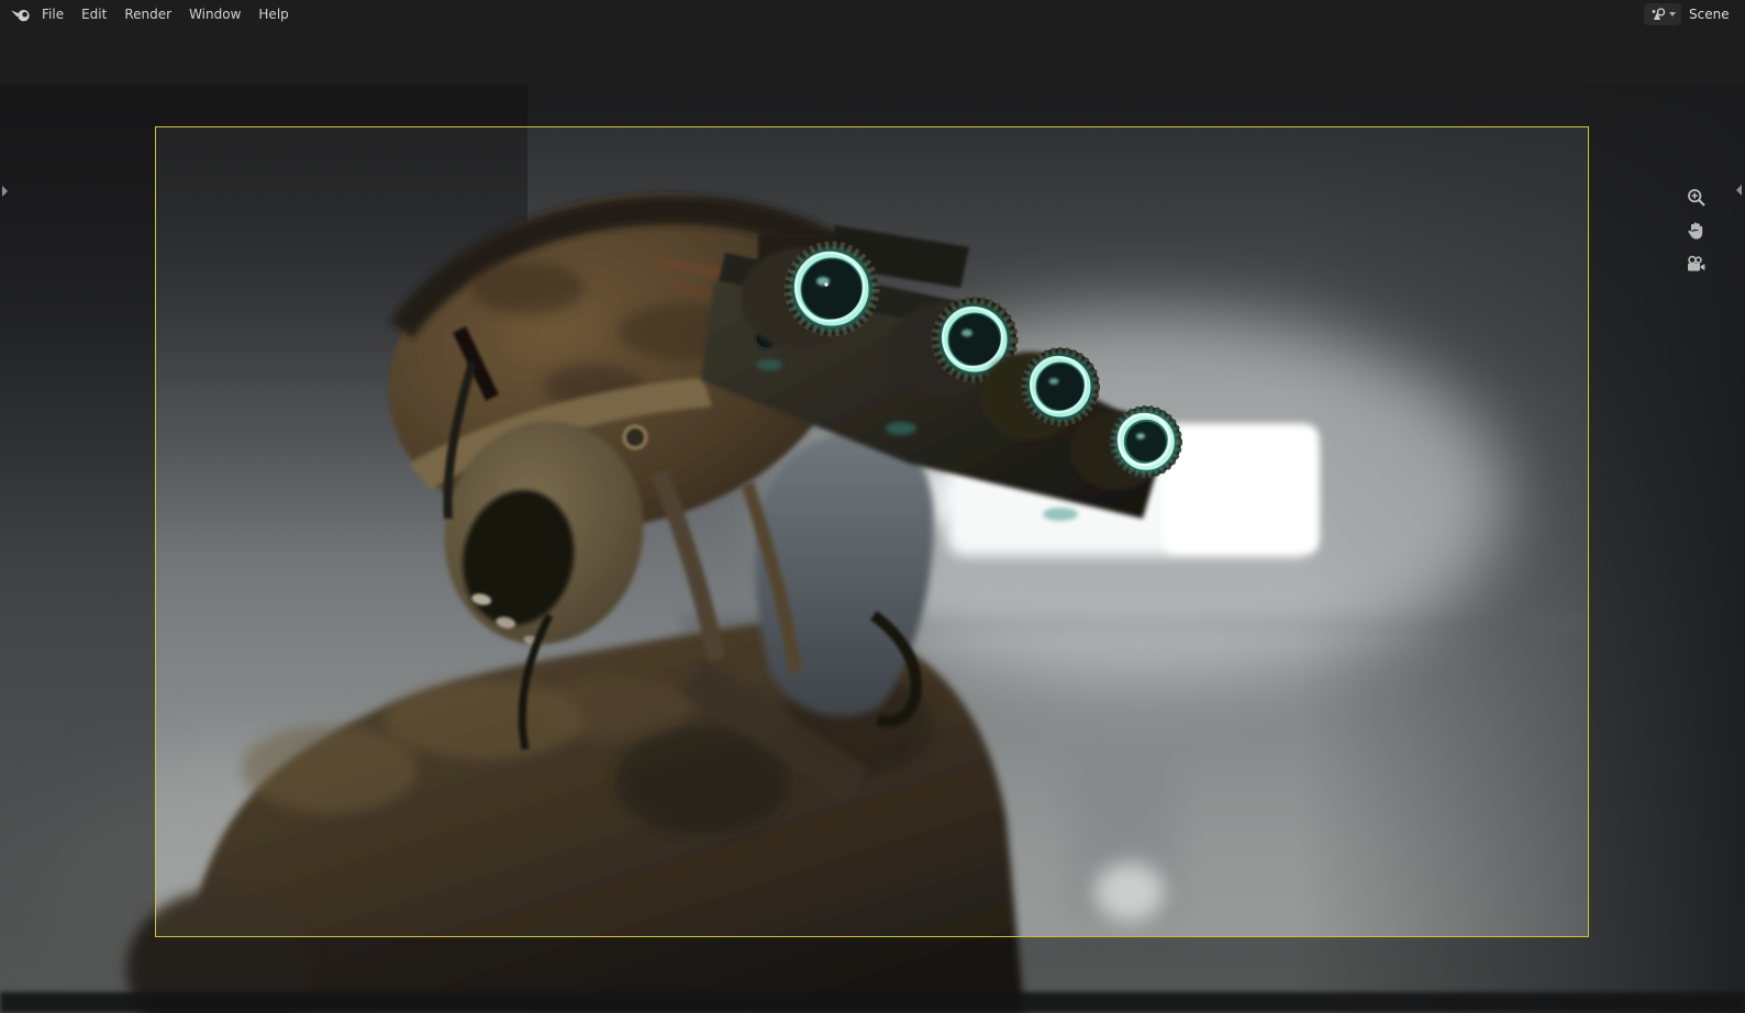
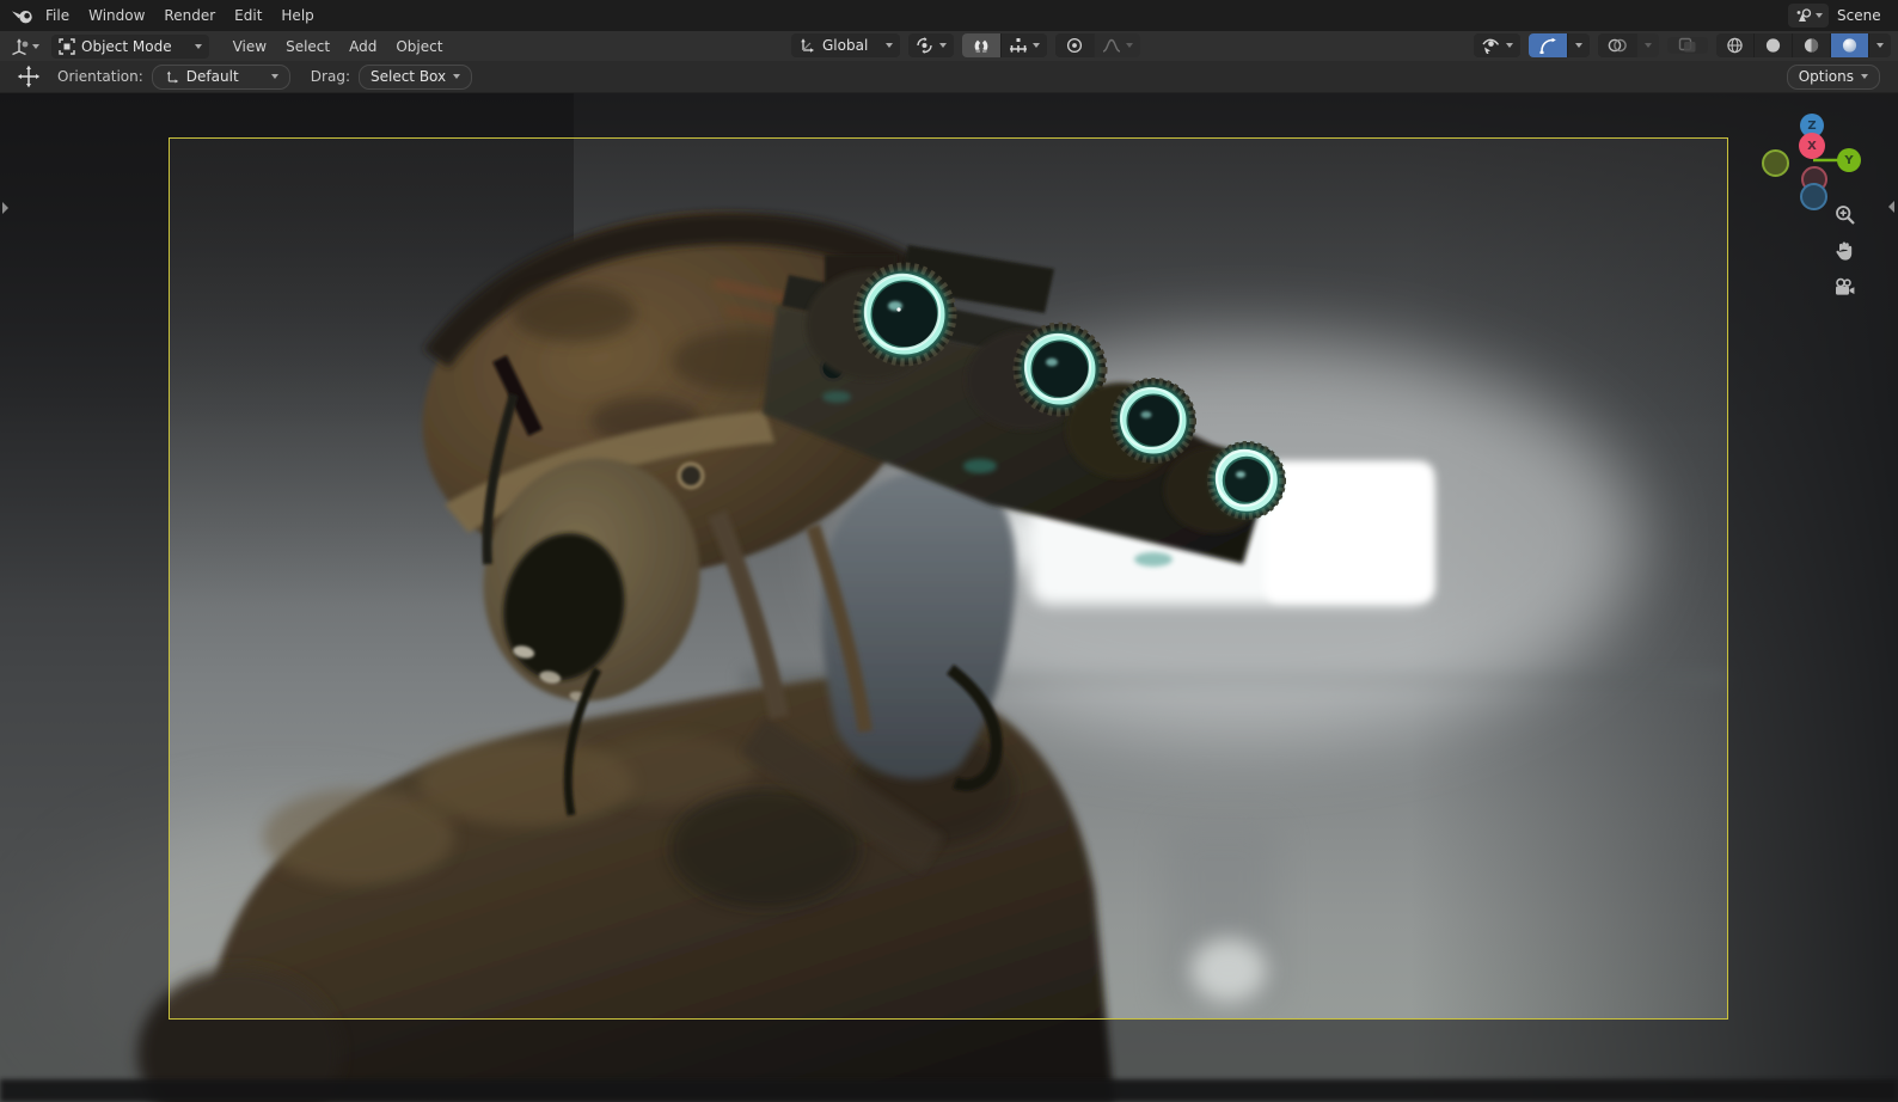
  File
- Edit
+ Window
  Render
- Window
+ Edit
  Help
  Scene
+ Object Mode
+ View
+ Select
+ Add
+ Object
+ Global
+ Orientation:
+ Default
+ Drag:
+ Select Box
+ Options
+ Z
+ X
+ Y
